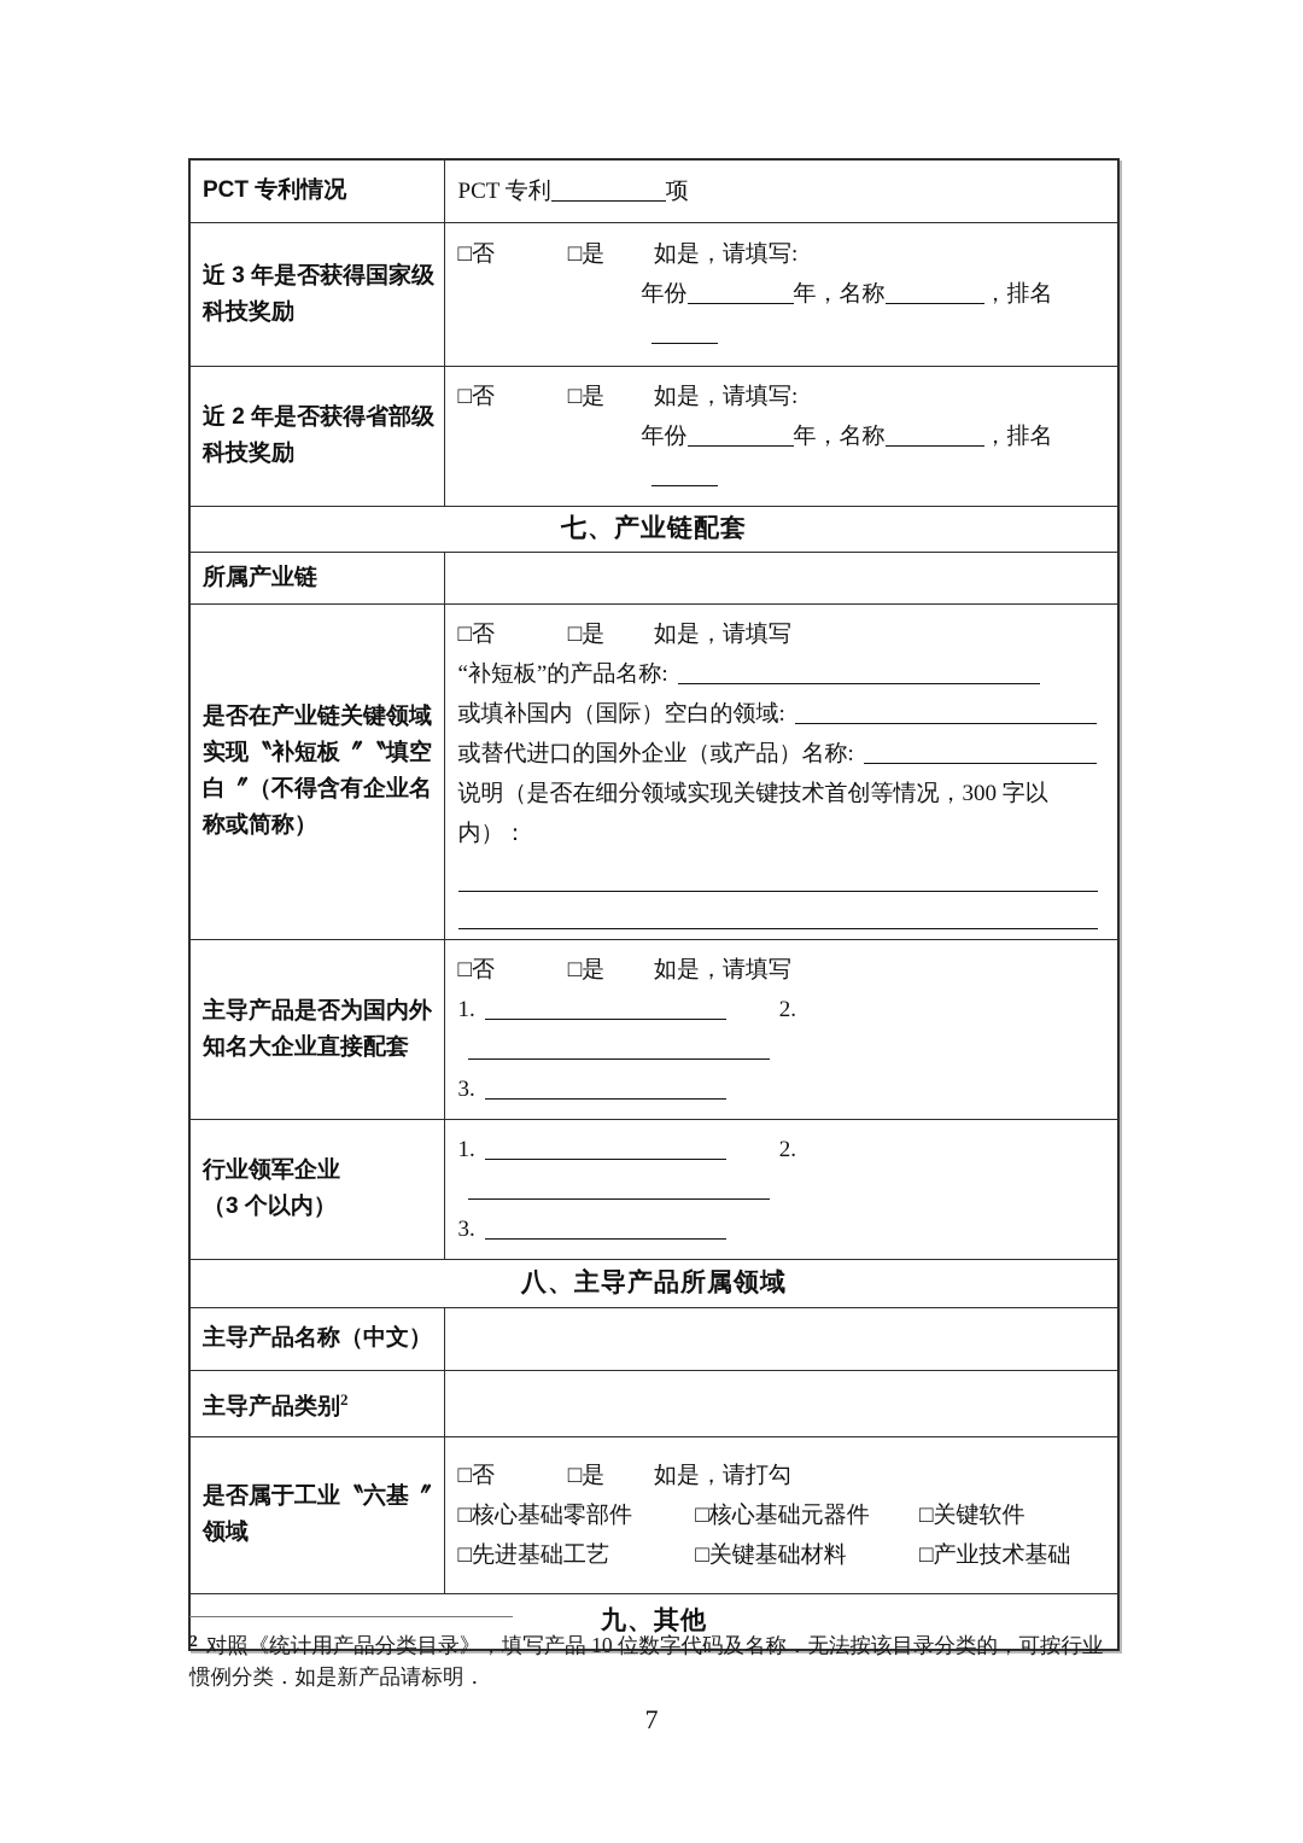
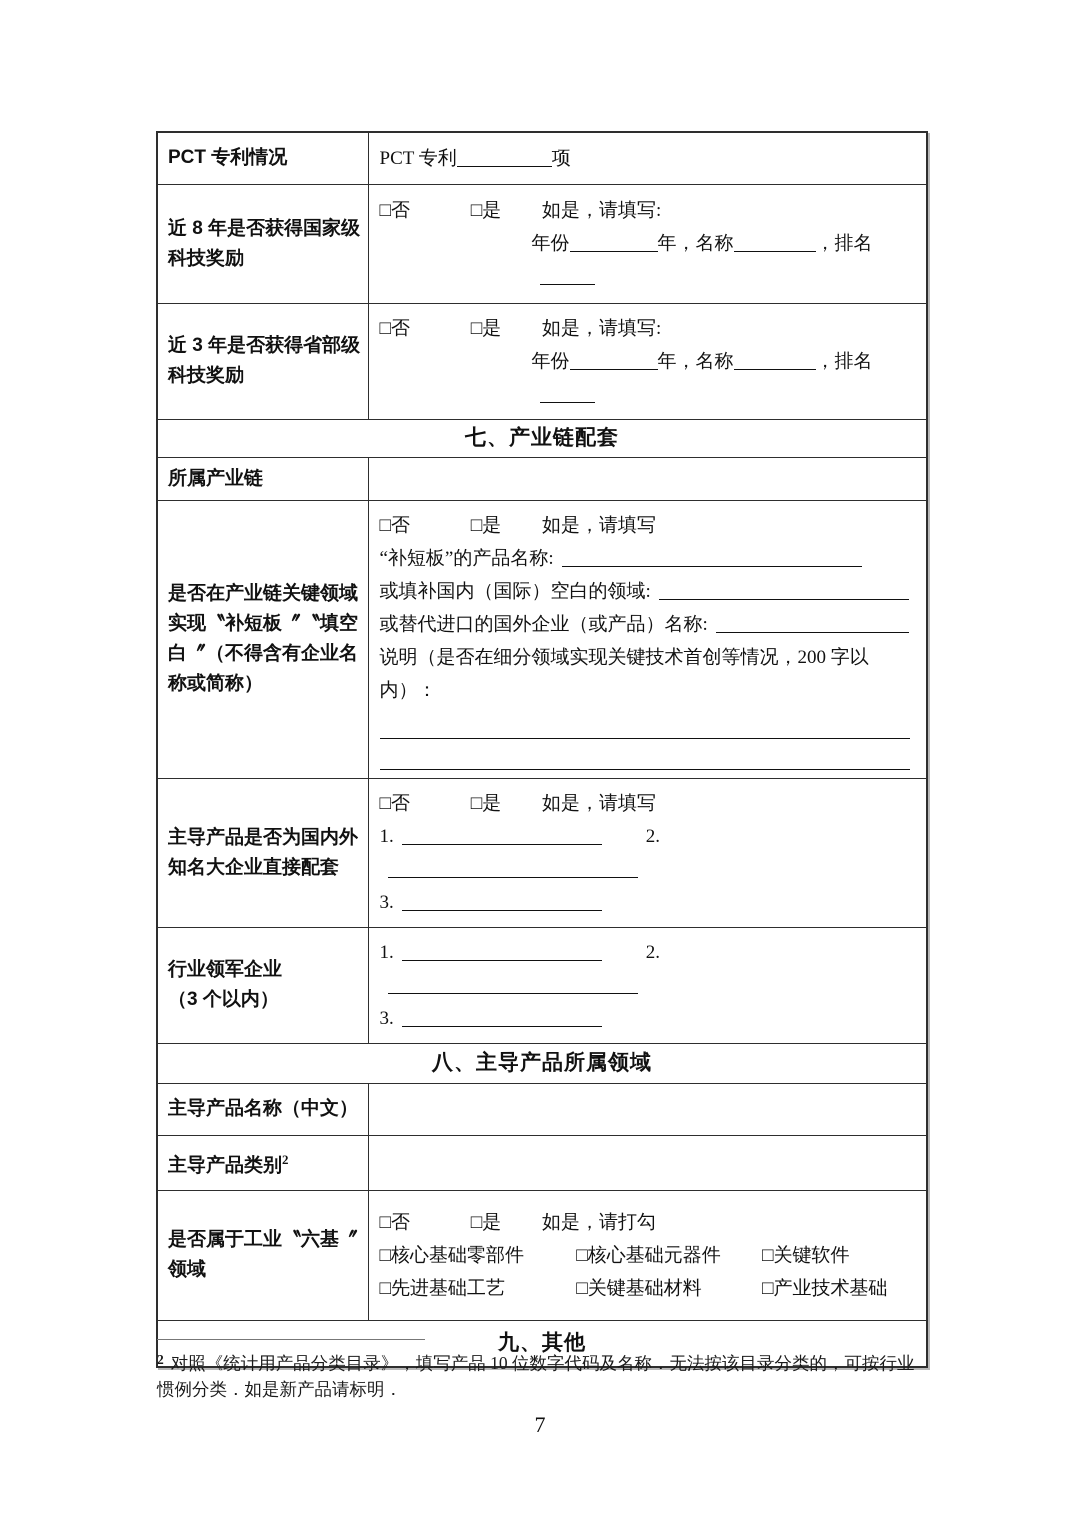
  PCT 专利情况	PCT 专利 项
- 近 3 年是否获得国家级科技奖励	□否 □是 如是，请填写: 年份 年，名称 ，排名
+ 近 8 年是否获得国家级科技奖励	□否 □是 如是，请填写: 年份 年，名称 ，排名
- 近 2 年是否获得省部级科技奖励	□否 □是 如是，请填写: 年份 年，名称 ，排名
+ 近 3 年是否获得省部级科技奖励	□否 □是 如是，请填写: 年份 年，名称 ，排名
  七、产业链配套
  所属产业链
- 是否在产业链关键领域实现〝补短板〞〝填空白〞（不得含有企业名称或简称）	□否 □是 如是，请填写 “补短板”的产品名称: 或填补国内（国际）空白的领域: 或替代进口的国外企业（或产品）名称: 说明（是否在细分领域实现关键技术首创等情况，300 字以内）：
+ 是否在产业链关键领域实现〝补短板〞〝填空白〞（不得含有企业名称或简称）	□否 □是 如是，请填写 “补短板”的产品名称: 或填补国内（国际）空白的领域: 或替代进口的国外企业（或产品）名称: 说明（是否在细分领域实现关键技术首创等情况，200 字以内）：
  主导产品是否为国内外知名大企业直接配套	□否 □是 如是，请填写 1. 2. 3.
  行业领军企业 （3 个以内）	1. 2. 3.
  八、主导产品所属领域
  主导产品名称（中文）
  主导产品类别2
  是否属于工业〝六基〞领域	□否 □是 如是，请打勾 □核心基础零部件 □核心基础元器件 □关键软件 □先进基础工艺 □关键基础材料 □产业技术基础
  九、其他
  2 对照《统计用产品分类目录》，填写产品 10 位数字代码及名称．无法按该目录分类的，可按行业惯例分类．如是新产品请标明．
  7
